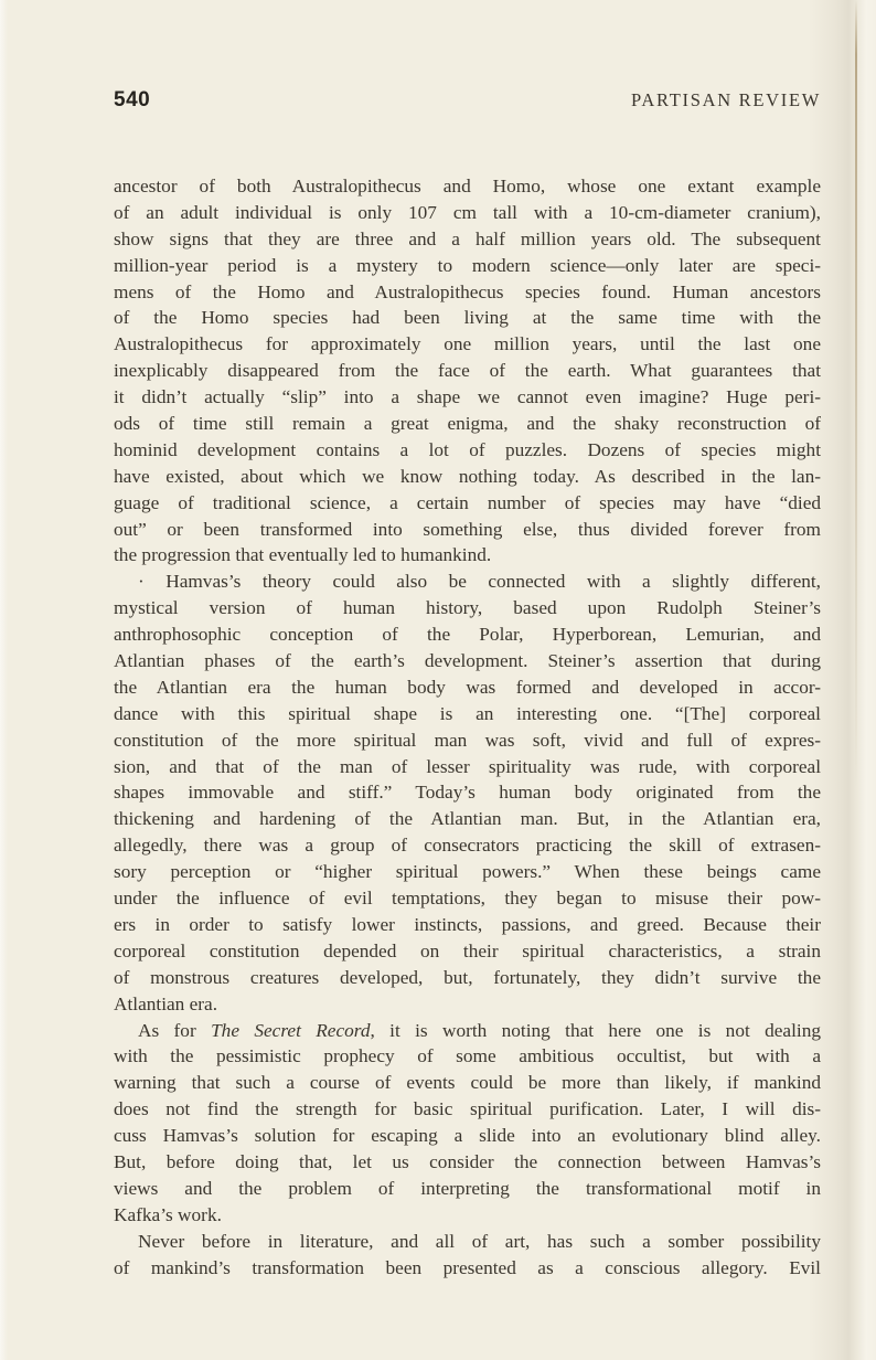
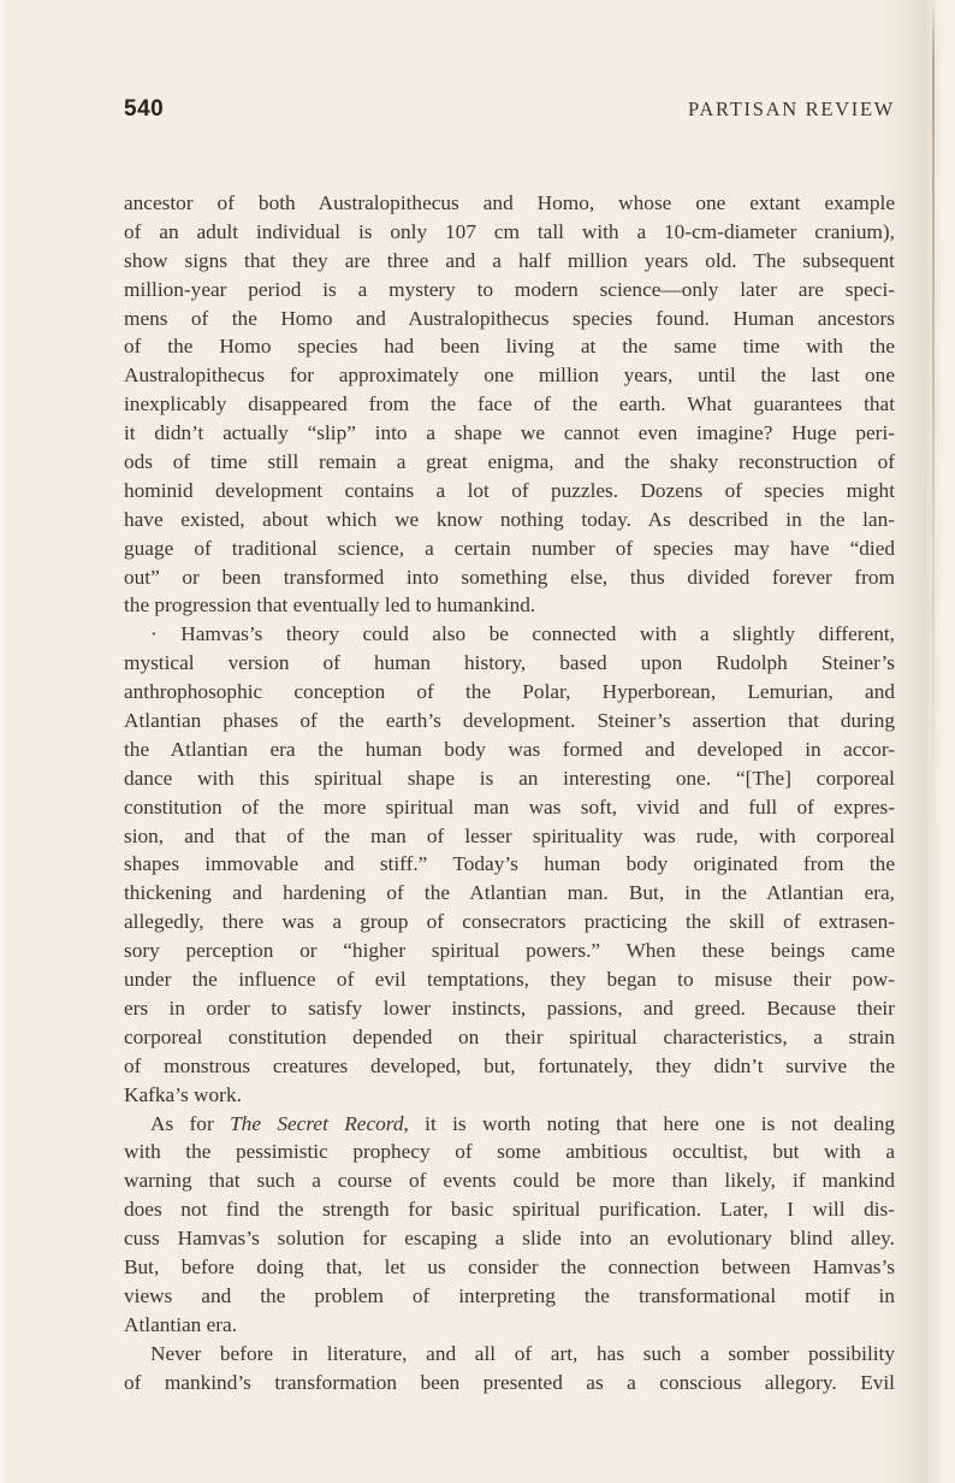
  540
  PARTISAN REVIE
  ancestor of both Australopithecus and Homo, whose one extant examp
  of an adult individual is only 107 cm tall with a 10-cm-diameter cranium
  show signs that they are three and a half million years old. The subseque
  million-year period is a mystery to modern science—only later are spec
  mens of the Homo and Australopithecus species found. Human ancesto
  of the Homo species had been living at the same time with t
  Australopithecus for approximately one million years, until the last o
  inexplicably disappeared from the face of the earth. What guarantees th
  it didn’t actually “slip” into a shape we cannot even imagine? Huge per
  ods of time still remain a great enigma, and the shaky reconstruction
  hominid development contains a lot of puzzles. Dozens of species mig
  have existed, about which we know nothing today. As described in the la
  guage of traditional science, a certain number of species may have “di
  out” or been transformed into something else, thus divided forever fro
  the progression that eventually led to humankind.
  · Hamvas’s theory could also be connected with a slightly differen
  mystical version of human history, based upon Rudolph Steiner
  anthrophosophic conception of the Polar, Hyperborean, Lemurian, a
  Atlantian phases of the earth’s development. Steiner’s assertion that duri
  the Atlantian era the human body was formed and developed in acco
  dance with this spiritual shape is an interesting one. “[The] corpore
  constitution of the more spiritual man was soft, vivid and full of expre
  sion, and that of the man of lesser spirituality was rude, with corpore
  shapes immovable and stiff.” Today’s human body originated from t
  thickening and hardening of the Atlantian man. But, in the Atlantian er
  allegedly, there was a group of consecrators practicing the skill of extrase
  sory perception or “higher spiritual powers.” When these beings cam
  under the influence of evil temptations, they began to misuse their po
  ers in order to satisfy lower instincts, passions, and greed. Because the
  corporeal constitution depended on their spiritual characteristics, a stra
  of monstrous creatures developed, but, fortunately, they didn’t survive t
- Atlantian era.
+ Kafka’s work.
  As for The Secret Record, it is worth noting that here one is not deali
  with the pessimistic prophecy of some ambitious occultist, but with
  warning that such a course of events could be more than likely, if manki
  does not find the strength for basic spiritual purification. Later, I will di
  cuss Hamvas’s solution for escaping a slide into an evolutionary blind alle
  But, before doing that, let us consider the connection between Hamvas
  views and the problem of interpreting the transformational motif
- Kafka’s work.
+ Atlantian era.
  Never before in literature, and all of art, has such a somber possibili
  of mankind’s transformation been presented as a conscious allegory. Ev
